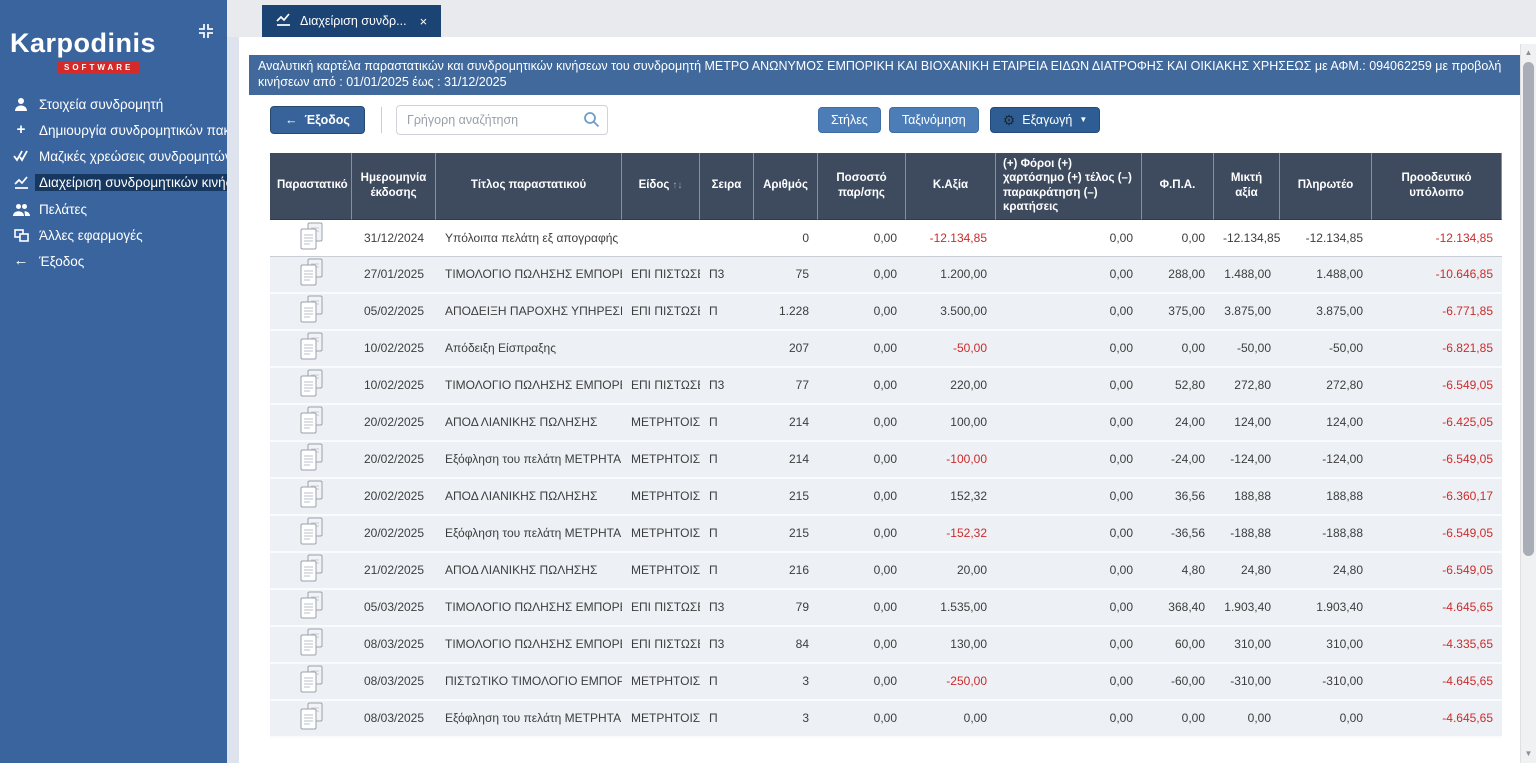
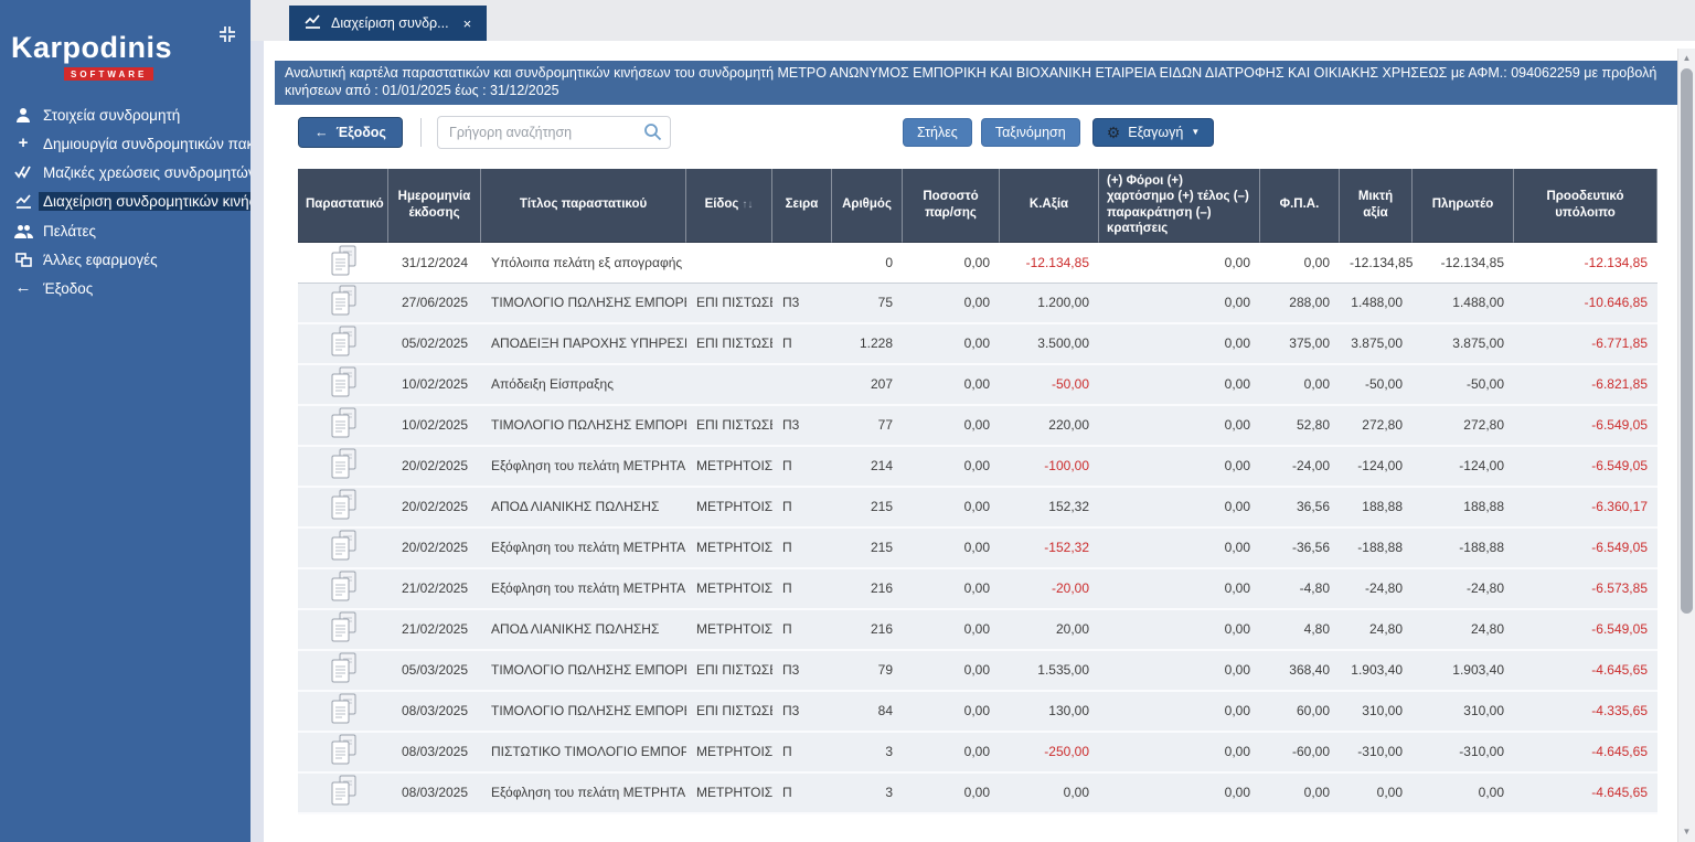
  Karpodinis
  SOFTWARE
  Στοιχεία συνδρομητή
  +
  Δημιουργία συνδρομητικών πα
  Μαζικές χρεώσεις συνδρομητώ
  Διαχείριση συνδρομητικών κινή
  Πελάτες
  Άλλες εφαρμογές
  ←
  Έξοδος
  Διαχείριση συνδρ...
  ×
  Αναλυτική καρτέλα παραστατικών και συνδρομητικών κινήσεων του συνδρομητή ΜΕΤΡΟ ΑΝΩΝΥΜΟΣ ΕΜΠΟΡΙΚΗ ΚΑΙ ΒΙΟΧΑΝΙΚΗ ΕΤΑΙΡΕΙΑ ΕΙΔΩΝ ΔΙΑΤΡΟΦΗΣ ΚΑΙ ΟΙΚΙΑΚΗΣ ΧΡΗΣΕΩΣ με ΑΦΜ.: 094062259 με προβολή κινήσεων από : 01/01/2025 έως : 31/12/2025
  ←
  Έξοδος
  Γρήγορη αναζήτηση
  Στήλες
  Ταξινόμηση
  ⚙
  Εξαγωγή
  ▼
  Παραστατικό	Ημερομηνία έκδοσης	Τίτλος παραστατικού	Είδος ↑↓	Σειρα	Αριθμός	Ποσοστό παρ/σης	Κ.Αξία	(+) Φόροι (+) χαρτόσημο (+) τέλος (–) παρακράτηση (–) κρατήσεις	Φ.Π.Α.	Μικτή αξία	Πληρωτέο	Προοδευτικό υπόλοιπο
  	31/12/2024	Υπόλοιπα πελάτη εξ απογραφής			0	0,00	-12.134,85	0,00	0,00	-12.134,85	-12.134,85	-12.134,85
- 	27/01/2025	ΤΙΜΟΛΟΓΙΟ ΠΩΛΗΣΗΣ ΕΜΠΟΡ	ΕΠΙ ΠΙΣΤΩΣ	Π3	75	0,00	1.200,00	0,00	288,00	1.488,00	1.488,00	-10.646,85
+ 	27/06/2025	ΤΙΜΟΛΟΓΙΟ ΠΩΛΗΣΗΣ ΕΜΠΟΡ	ΕΠΙ ΠΙΣΤΩΣ	Π3	75	0,00	1.200,00	0,00	288,00	1.488,00	1.488,00	-10.646,85
  	05/02/2025	ΑΠΟΔΕΙΞΗ ΠΑΡΟΧΗΣ ΥΠΗΡΕΣΙ	ΕΠΙ ΠΙΣΤΩΣ	Π	1.228	0,00	3.500,00	0,00	375,00	3.875,00	3.875,00	-6.771,85
  	10/02/2025	Απόδειξη Είσπραξης			207	0,00	-50,00	0,00	0,00	-50,00	-50,00	-6.821,85
  	10/02/2025	ΤΙΜΟΛΟΓΙΟ ΠΩΛΗΣΗΣ ΕΜΠΟΡ	ΕΠΙ ΠΙΣΤΩΣ	Π3	77	0,00	220,00	0,00	52,80	272,80	272,80	-6.549,05
- 	20/02/2025	ΑΠΟΔ ΛΙΑΝΙΚΗΣ ΠΩΛΗΣΗΣ	ΜΕΤΡΗΤΟΙΣ	Π	214	0,00	100,00	0,00	24,00	124,00	124,00	-6.425,05
  	20/02/2025	Εξόφληση του πελάτη ΜΕΤΡΗΤΑ	ΜΕΤΡΗΤΟΙΣ	Π	214	0,00	-100,00	0,00	-24,00	-124,00	-124,00	-6.549,05
  	20/02/2025	ΑΠΟΔ ΛΙΑΝΙΚΗΣ ΠΩΛΗΣΗΣ	ΜΕΤΡΗΤΟΙΣ	Π	215	0,00	152,32	0,00	36,56	188,88	188,88	-6.360,17
  	20/02/2025	Εξόφληση του πελάτη ΜΕΤΡΗΤΑ	ΜΕΤΡΗΤΟΙΣ	Π	215	0,00	-152,32	0,00	-36,56	-188,88	-188,88	-6.549,05
+ 	21/02/2025	Εξόφληση του πελάτη ΜΕΤΡΗΤΑ	ΜΕΤΡΗΤΟΙΣ	Π	216	0,00	-20,00	0,00	-4,80	-24,80	-24,80	-6.573,85
  	21/02/2025	ΑΠΟΔ ΛΙΑΝΙΚΗΣ ΠΩΛΗΣΗΣ	ΜΕΤΡΗΤΟΙΣ	Π	216	0,00	20,00	0,00	4,80	24,80	24,80	-6.549,05
  	05/03/2025	ΤΙΜΟΛΟΓΙΟ ΠΩΛΗΣΗΣ ΕΜΠΟΡ	ΕΠΙ ΠΙΣΤΩΣ	Π3	79	0,00	1.535,00	0,00	368,40	1.903,40	1.903,40	-4.645,65
  	08/03/2025	ΤΙΜΟΛΟΓΙΟ ΠΩΛΗΣΗΣ ΕΜΠΟΡ	ΕΠΙ ΠΙΣΤΩΣ	Π3	84	0,00	130,00	0,00	60,00	310,00	310,00	-4.335,65
  	08/03/2025	ΠΙΣΤΩΤΙΚΟ ΤΙΜΟΛΟΓΙΟ ΕΜΠΟΡ	ΜΕΤΡΗΤΟΙΣ	Π	3	0,00	-250,00	0,00	-60,00	-310,00	-310,00	-4.645,65
  	08/03/2025	Εξόφληση του πελάτη ΜΕΤΡΗΤΑ	ΜΕΤΡΗΤΟΙΣ	Π	3	0,00	0,00	0,00	0,00	0,00	0,00	-4.645,65
  ▲
  ▼
